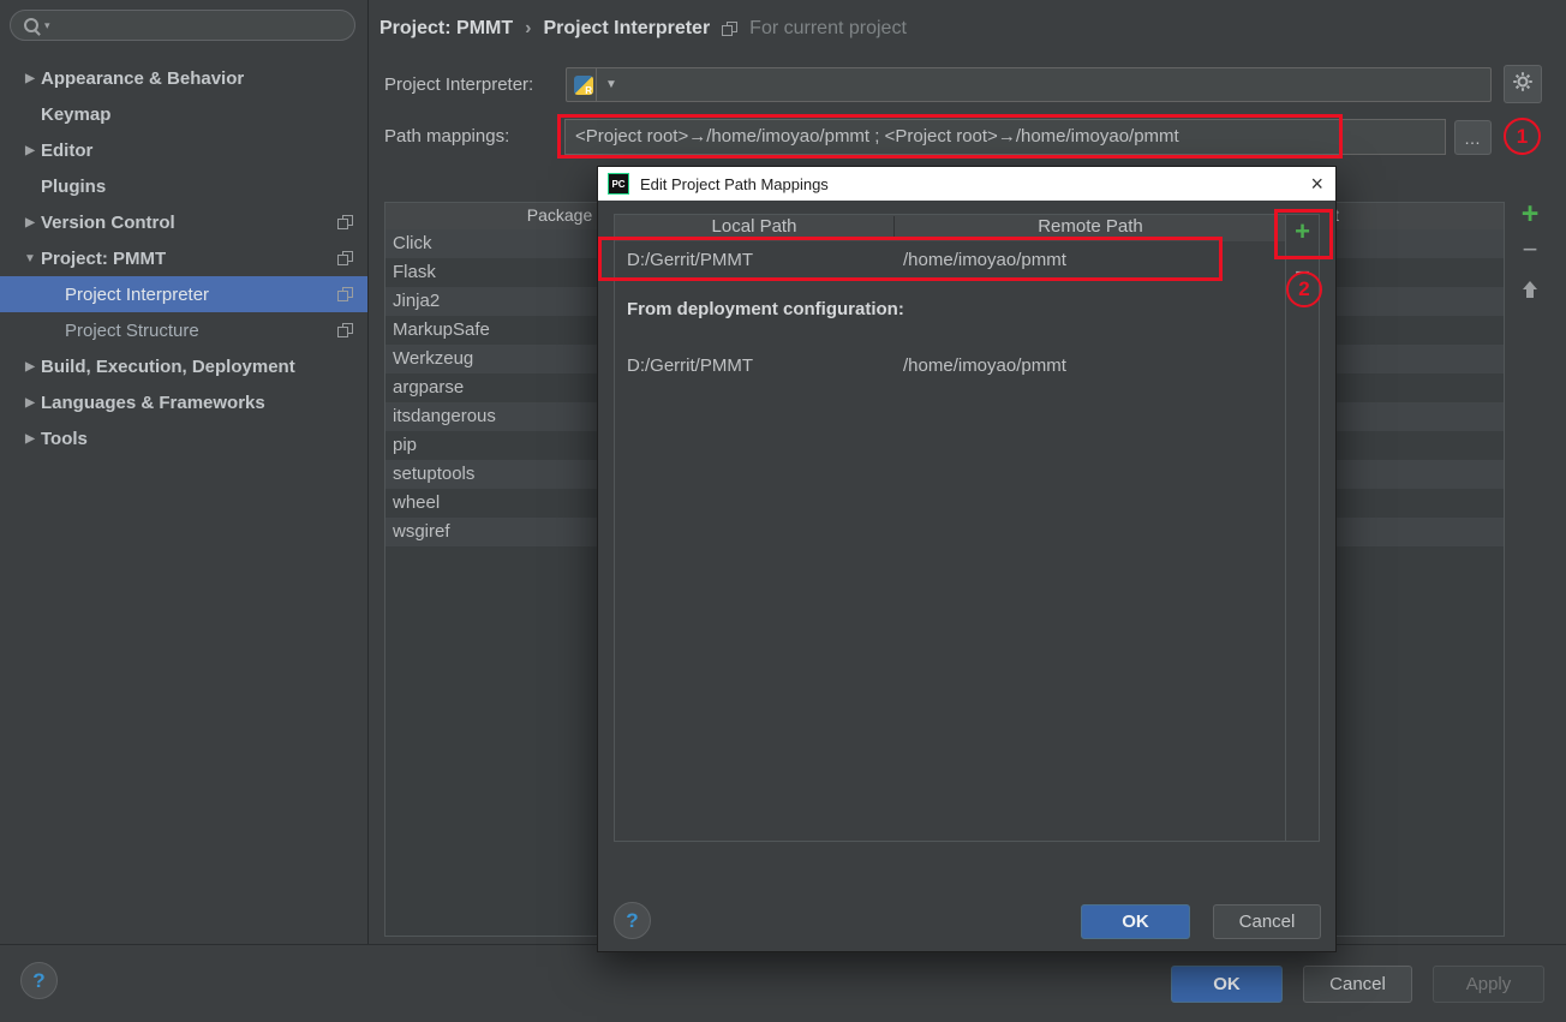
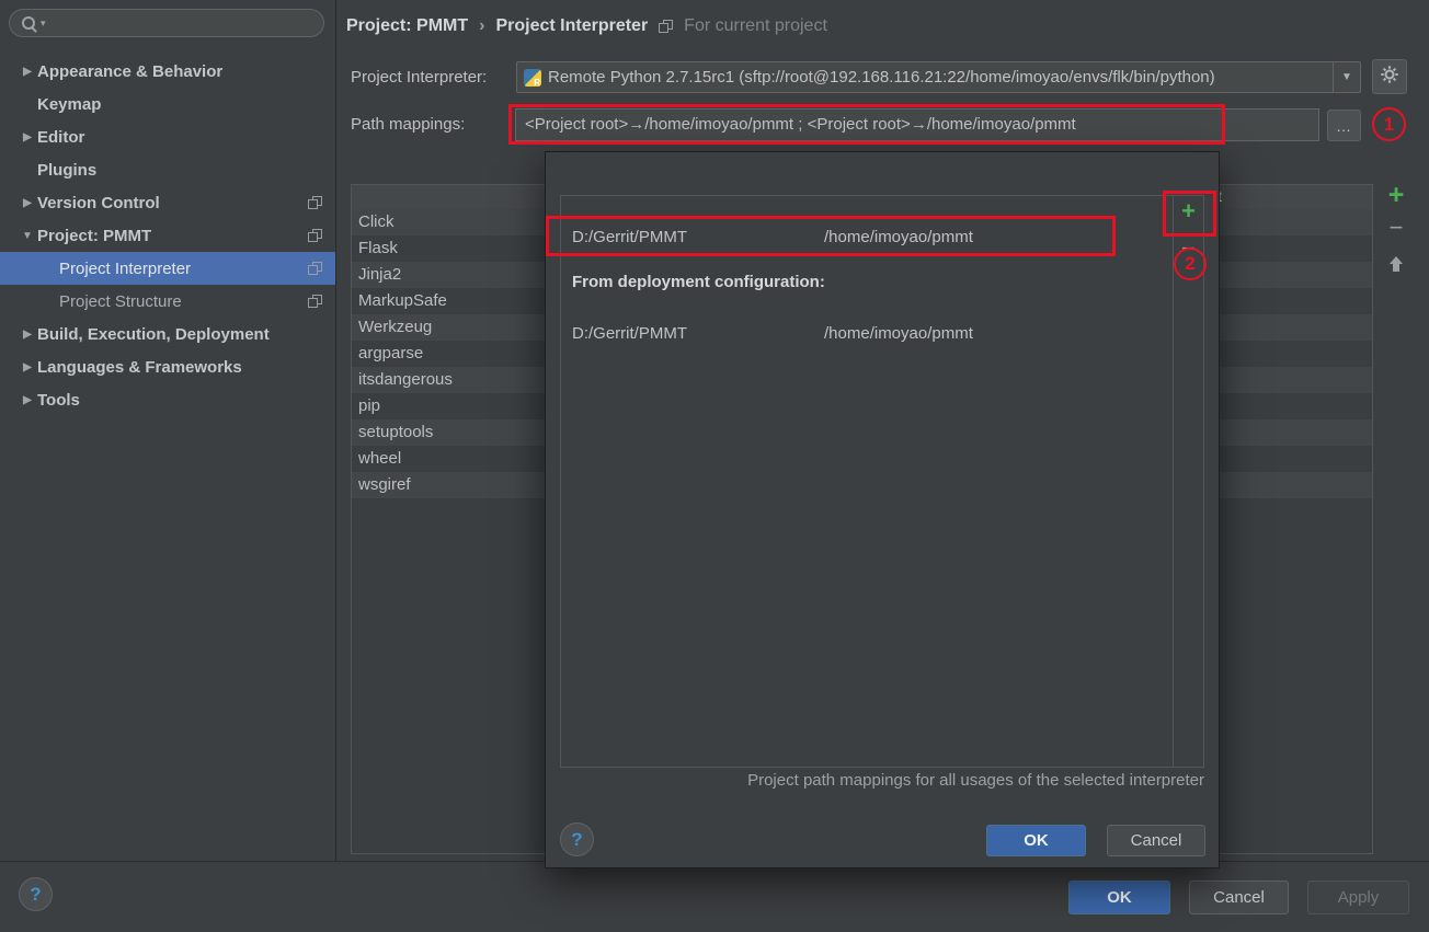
  ▾
  ▶
  Appearance & Behavior
  Keymap
  ▶
  Editor
  Plugins
  ▶
  Version Control
  ▼
  Project: PMMT
  Project Interpreter
  Project Structure
  ▶
  Build, Execution, Deployment
  ▶
  Languages & Frameworks
  ▶
  Tools
  Project: PMMT
  ›
  Project Interpreter
  For current project
  Project Interpreter:
  R
+ Remote Python 2.7.15rc1 (sftp://root@192.168.116.21:22/home/imoyao/envs/flk/bin/python)
  ▼
  Path mappings:
  <Project root>→/home/imoyao/pmmt ; <Project root>→/home/imoyao/pmmt
  …
- Package
  Click
  Flask
  Jinja2
  MarkupSafe
  Werkzeug
  argparse
  itsdangerous
  pip
  setuptools
  wheel
  wsgiref
  +
  −
  ?
  OK
  Cancel
  Apply
- PC
- Edit Project Path Mappings
- ×
- Local Path
- Remote Path
  D:/Gerrit/PMMT
  /home/imoyao/pmmt
  From deployment configuration:
  D:/Gerrit/PMMT
  /home/imoyao/pmmt
  +
  −
+ Project path mappings for all usages of the selected interpreter
  ?
  OK
  Cancel
  1
  2
